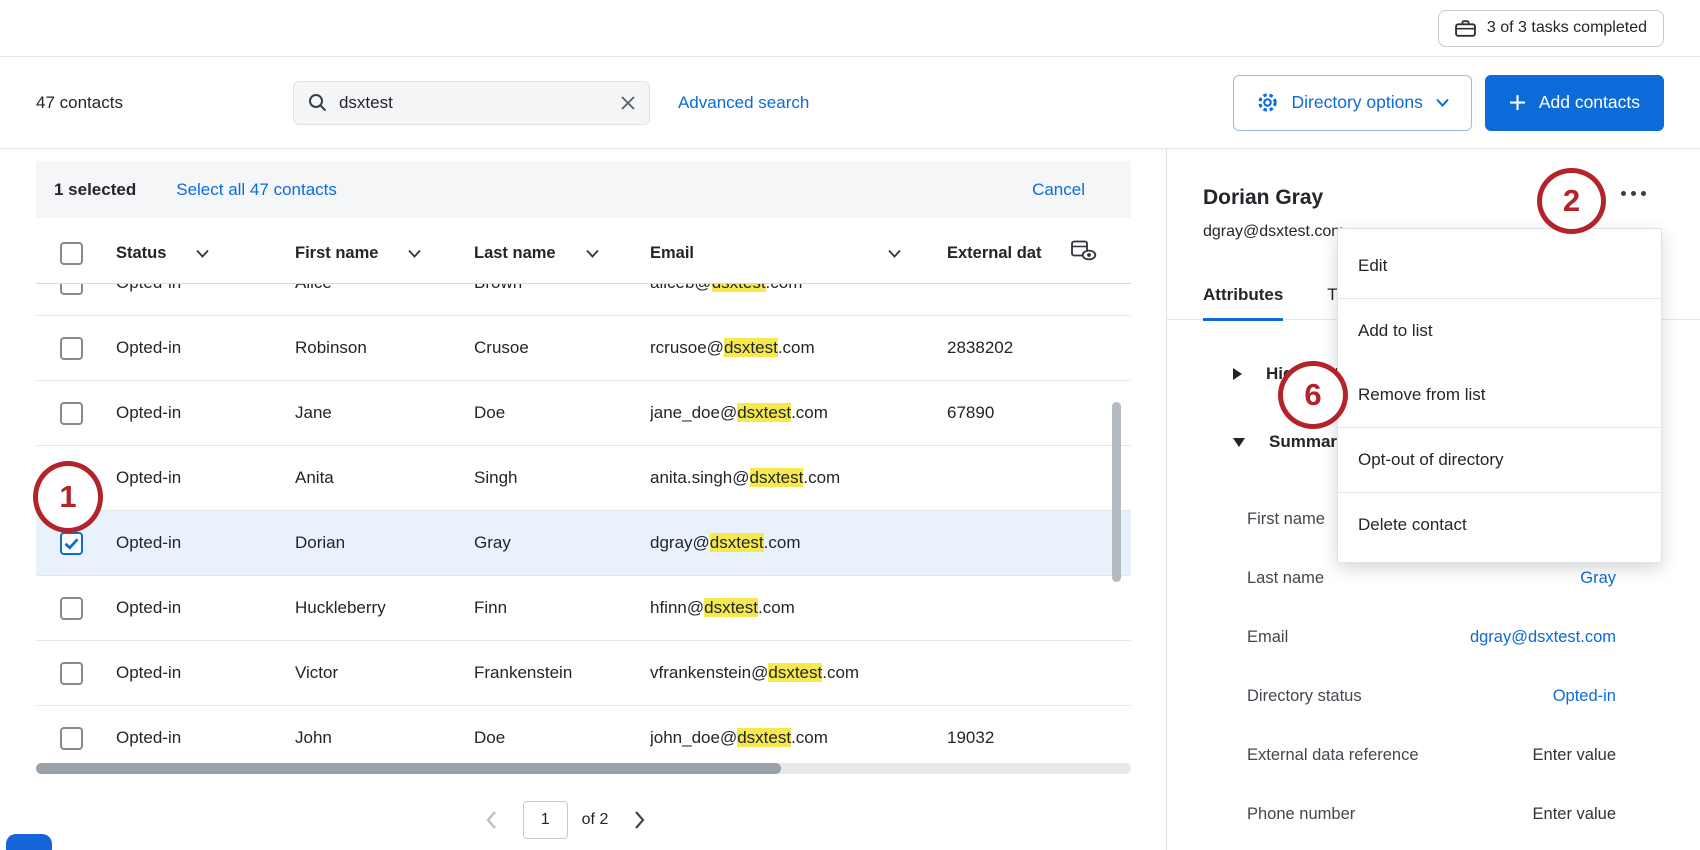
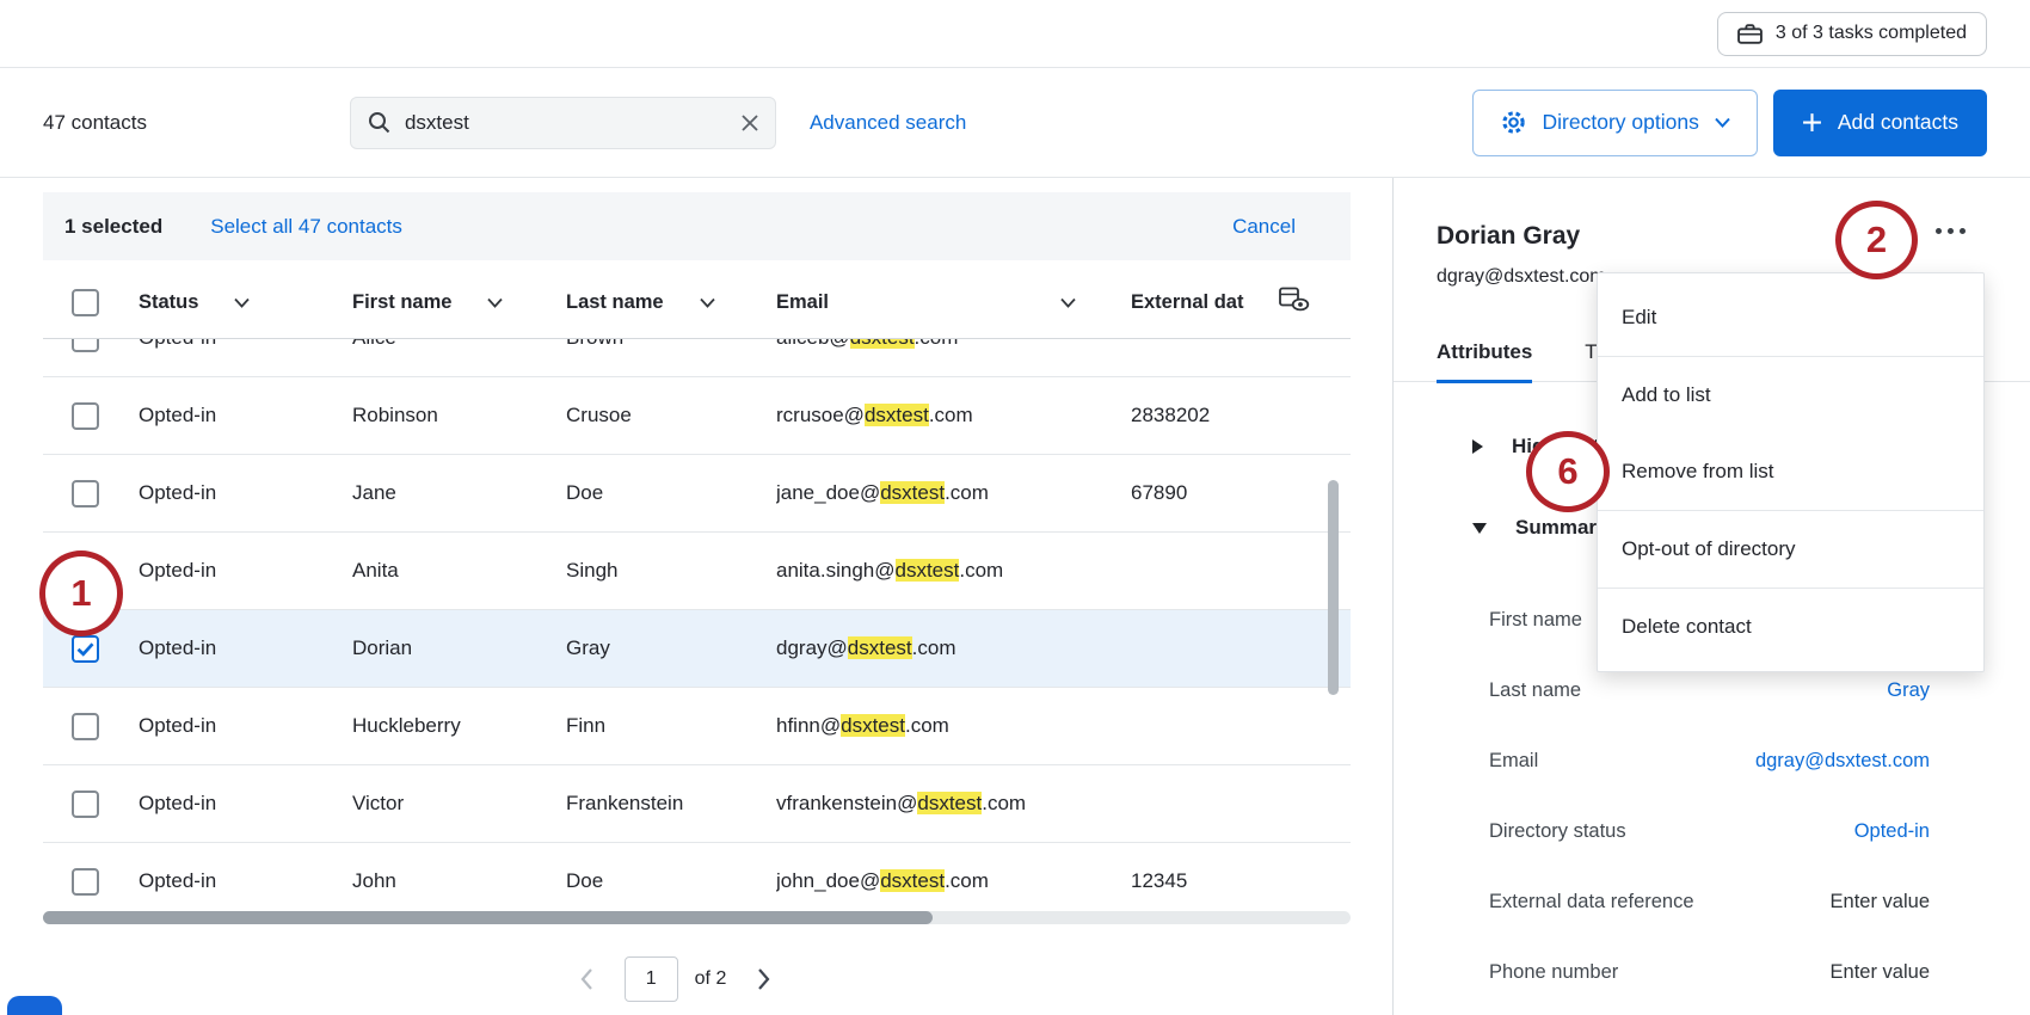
  3 of 3 tasks completed
  47 contacts
  dsxtest
  Advanced search
  Directory options
  Add contacts
  1 selected
  Select all 47 contacts
  Cancel
  Status
  First name
  Last name
  Email
  External dat
  Opted-in
  Robinson
  Crusoe
  rcrusoe@dsxtest.com
  2838202
  Opted-in
  Jane
  Doe
  jane_doe@dsxtest.com
  67890
  Opted-in
  Anita
  Singh
  anita.singh@dsxtest.com
  Opted-in
  Dorian
  Gray
  dgray@dsxtest.com
  Opted-in
  Huckleberry
  Finn
  hfinn@dsxtest.com
  Opted-in
  Victor
  Frankenstein
  vfrankenstein@dsxtest.com
  Opted-in
  John
  Doe
  john_doe@dsxtest.com
- 19032
+ 12345
  1
  of 2
  Dorian Gray
  dgray@dsxtest.co
  Attributes
  T
  Summar
  First name
  Last name
  Gray
  Email
  dgray@dsxtest.com
  Directory status
  Opted-in
  External data reference
  Enter value
  Phone number
  Enter value
  Edit
  Add to list
  Remove from list
  Opt-out of directory
  Delete contact
  1
  2
  6
